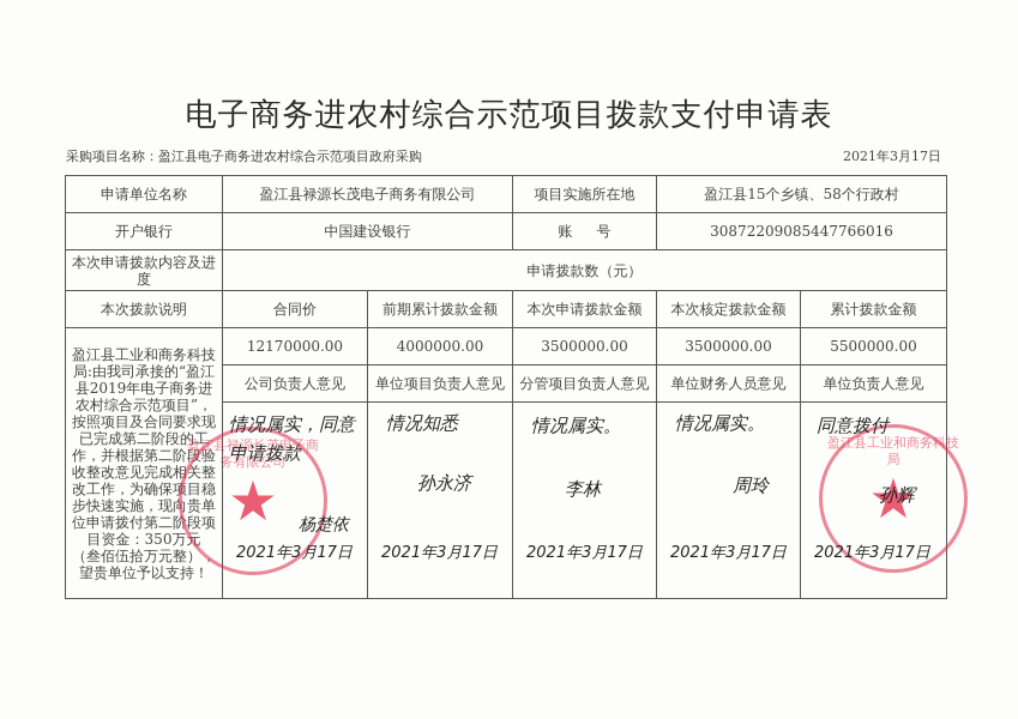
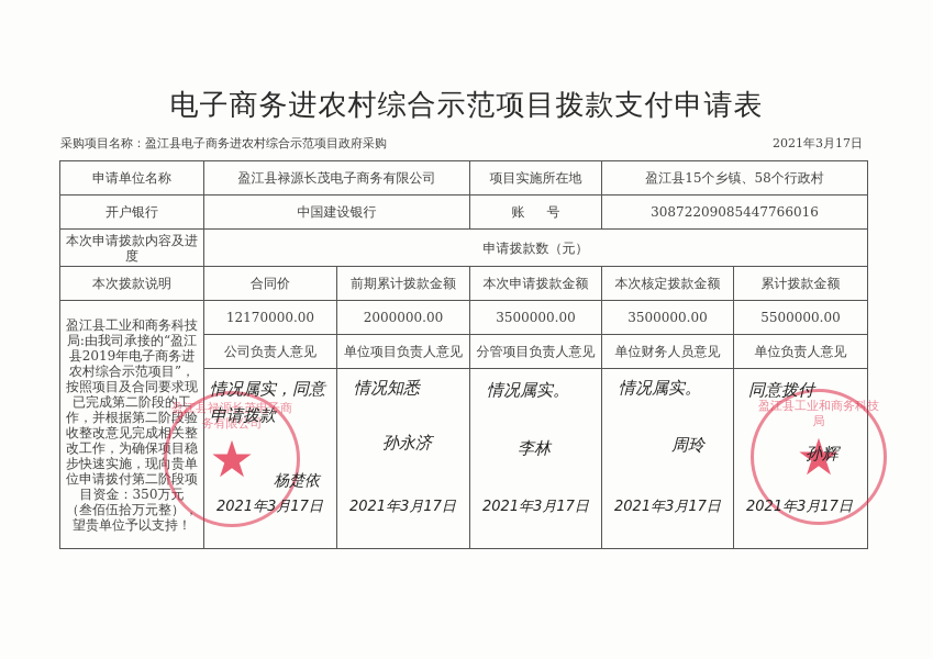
  电子商务进农村综合示范项目拨款支付申请表
  采购项目名称：盈江县电子商务进农村综合示范项目政府采购
  2021年3月17日
  申请单位名称	盈江县禄源长茂电子商务有限公司	项目实施所在地	盈江县15个乡镇、58个行政村
  开户银行	中国建设银行	账 号	30872209085447766016
  本次申请拨款内容及进度	申请拨款数（元）
  本次拨款说明	合同价	前期累计拨款金额	本次申请拨款金额	本次核定拨款金额	累计拨款金额
- 盈江县工业和商务科技局:由我司承接的“盈江县2019年电子商务进农村综合示范项目”，按照项目及合同要求现已完成第二阶段的工作，并根据第二阶段验收整改意见完成相关整改工作，为确保项目稳步快速实施，现向贵单位申请拨付第二阶段项目资金：350万元 （叁佰伍拾万元整），望贵单位予以支持！	12170000.00	4000000.00	3500000.00	3500000.00	5500000.00
+ 盈江县工业和商务科技局:由我司承接的“盈江县2019年电子商务进农村综合示范项目”，按照项目及合同要求现已完成第二阶段的工作，并根据第二阶段验收整改意见完成相关整改工作，为确保项目稳步快速实施，现向贵单位申请拨付第二阶段项目资金：350万元 （叁佰伍拾万元整），望贵单位予以支持！	12170000.00	2000000.00	3500000.00	3500000.00	5500000.00
  公司负责人意见	单位项目负责人意见	分管项目负责人意见	单位财务人员意见	单位负责人意见
  盈江县禄源长茂电子商务有限公司 ★ 情况属实，同意申请拨款 杨楚依 2021年3月17日	情况知悉 孙永济 2021年3月17日	情况属实。 李林 2021年3月17日	情况属实。 周玲 2021年3月17日	盈江县工业和商务科技局 ★ 同意拨付 孙辉 2021年3月17日
